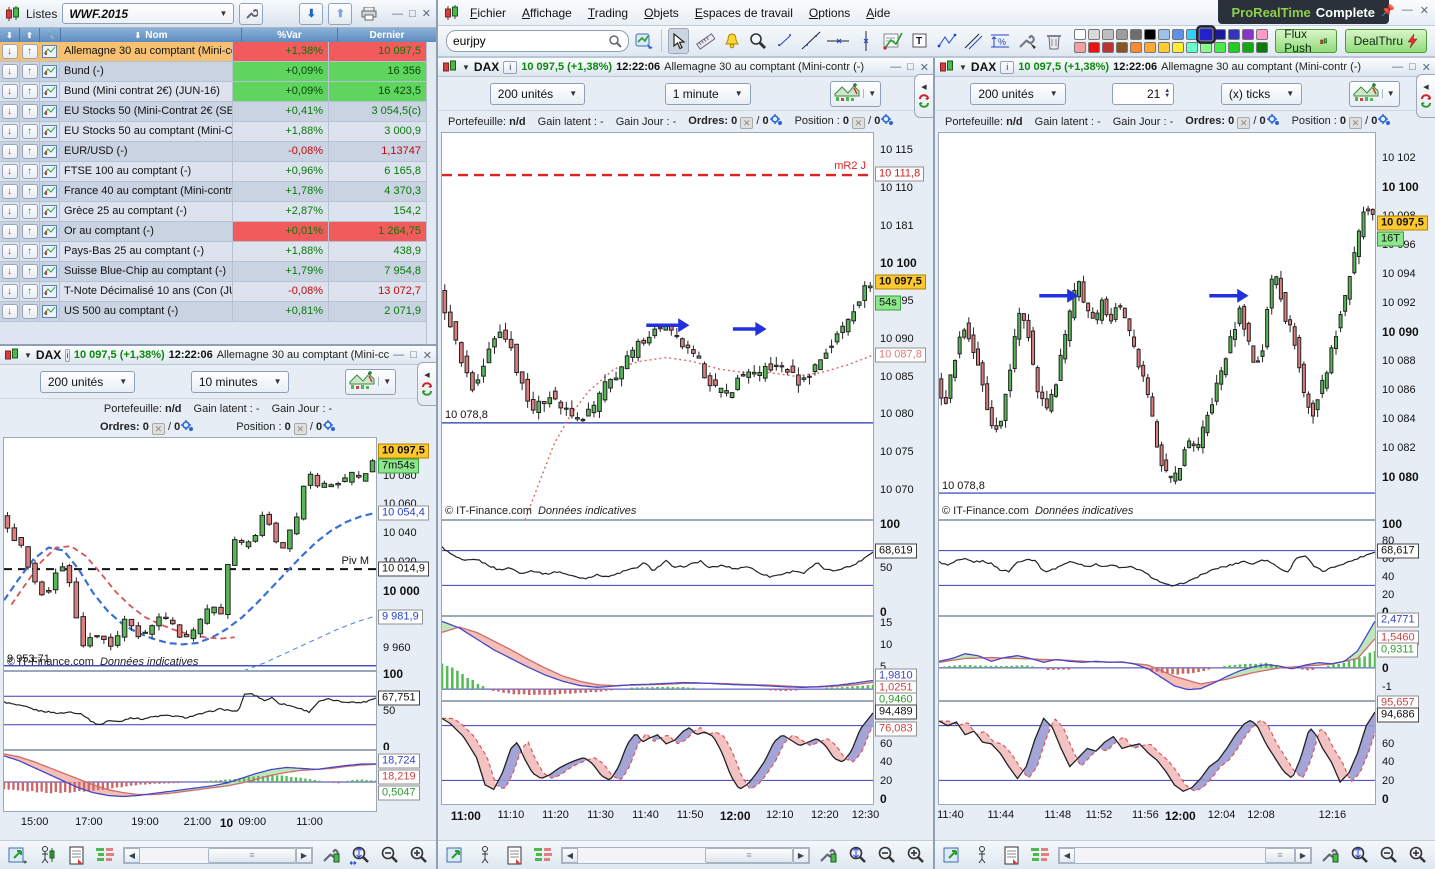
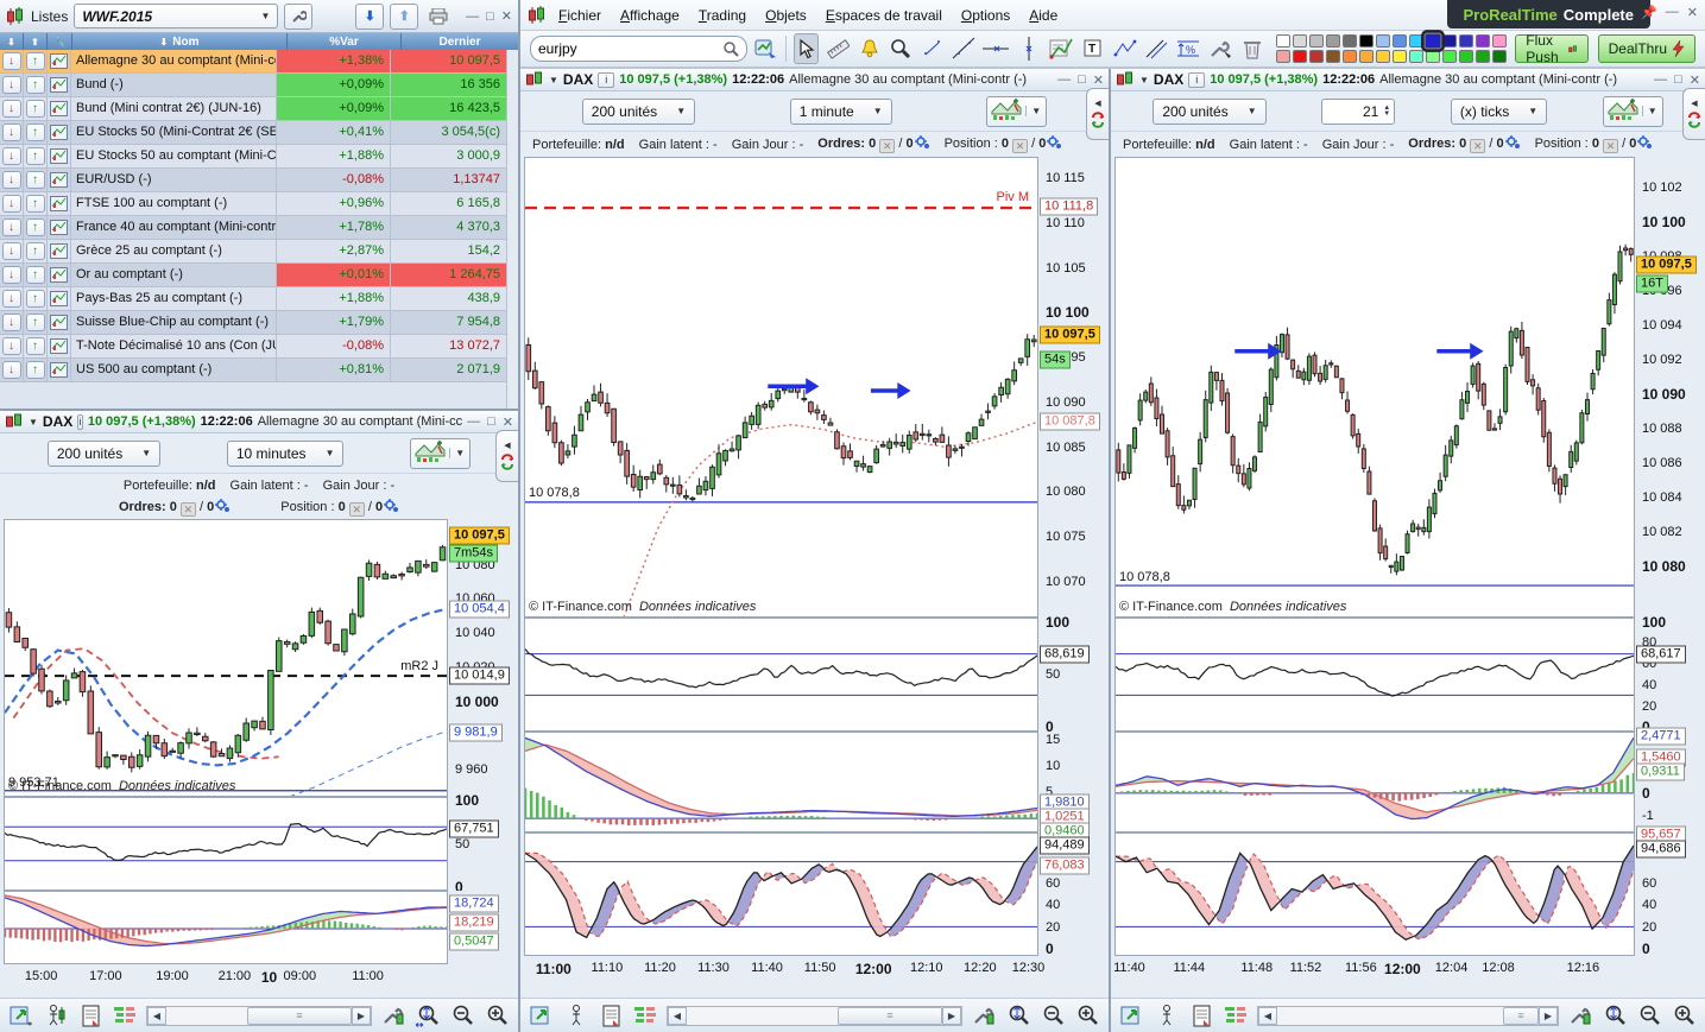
  Listes
  WWF.2015
  ▼
  ⬇
  ⬆
  —
  □
  ✕
  ⬇
  ⬆
  🔧
  ⬇
  Nom
  %Var
  Dernier
  ↓
  ↑
  Allemagne 30 au comptant (Mini-c
  +1,38%
  10 097,5
  ↓
  ↑
  Bund (-)
  +0,09%
  16 356
  ↓
  ↑
  Bund (Mini contrat 2€) (JUN-16)
  +0,09%
  16 423,5
  ↓
  ↑
  EU Stocks 50 (Mini-Contrat 2€ (SE
  +0,41%
  3 054,5(c)
  ↓
  ↑
  EU Stocks 50 au comptant (Mini-C
  +1,88%
  3 000,9
  ↓
  ↑
  EUR/USD (-)
  -0,08%
  1,13747
  ↓
  ↑
  FTSE 100 au comptant (-)
  +0,96%
  6 165,8
  ↓
  ↑
  France 40 au comptant (Mini-contr
  +1,78%
  4 370,3
  ↓
  ↑
  Grèce 25 au comptant (-)
  +2,87%
  154,2
  ↓
  ↑
  Or au comptant (-)
  +0,01%
  1 264,75
  ↓
  ↑
  Pays-Bas 25 au comptant (-)
  +1,88%
  438,9
  ↓
  ↑
  Suisse Blue-Chip au comptant (-)
  +1,79%
  7 954,8
  ↓
  ↑
  T-Note Décimalisé 10 ans (Con (J
  -0,08%
  13 072,7
  ↓
  ↑
  US 500 au comptant (-)
  +0,81%
  2 071,9
  ▼
  DAX
  i
  10 097,5 (+1,38%)
  12:22:06
  Allemagne 30 au comptant (Mini-cc
  —
  □
  ✕
  200 unités
  ▼
  10 minutes
  ▼
  ▼
  Portefeuille: n/d
  Gain latent : -
  Gain Jour : -
  Ordres: 0 ✕ / 0
  Position : 0 ✕ / 0
- Piv M
+ mR2 J
  9 953,71
  10 080
  10 040
  10 000
  9 960
  10 097,5
  7m54s
  10 054,4
  10 014,9
  9 981,9
  © IT-Finance.com Données indicatives
  100
  50
  0
  67,751
  18,724
  18,219
  0,5047
  15:00
  17:00
  19:00
  21:00
  10
  09:00
  11:00
  ◀
  ≡
  ▶
  ProRealTime
  Complete
  📌
  —
  ✕
  Fichier Affichage Trading Objets Espaces de travail Options Aide
  eurjpy
  T
  %
  Flux Push
  DealThru
  ▼
  DAX
  i
  10 097,5 (+1,38%)
  12:22:06
  Allemagne 30 au comptant (Mini-contr (-)
  —
  □
  ✕
  200 unités
  ▼
  1 minute
  ▼
  ▼
  Portefeuille: n/d
  Gain latent : -
  Gain Jour : -
  Ordres: 0 ✕ / 0
  Position : 0 ✕ / 0
- mR2 J
+ Piv M
  10 078,8
  10 115
  10 110
- 10 181
+ 10 105
  10 100
  10 090
  10 085
  10 080
  10 075
  10 070
  10 111,8
  10 097,5
  54s
  10 087,8
  © IT-Finance.com Données indicatives
  100
  50
  0
  68,619
  15
  10
  1,9810
  1,0251
  0,9460
  60
  40
  20
  0
  94,489
  76,083
  11:00
  11:10
  11:20
  11:30
  11:40
  11:50
  12:00
  12:10
  12:20
  12:30
  ◀
  ≡
  ▶
  ▼
  DAX
  i
  10 097,5 (+1,38%)
  12:22:06
  Allemagne 30 au comptant (Mini-contr (-)
  —
  □
  ✕
  200 unités
  ▼
  21
  (x) ticks
  ▼
  ▼
  Portefeuille: n/d
  Gain latent : -
  Gain Jour : -
  Ordres: 0 ✕ / 0
  Position : 0 ✕ / 0
  10 078,8
  10 102
  10 100
  10 094
  10 092
  10 090
  10 088
  10 086
  10 084
  10 082
  10 080
  10 097,5
  16T
  © IT-Finance.com Données indicatives
  100
  80
  60
  40
  20
  68,617
  0
  -1
  2,4771
  1,5460
  0,9311
  60
  40
  20
  0
  95,657
  94,686
  11:40
  11:44
  11:48
  11:52
  11:56
  12:00
  12:04
  12:08
  12:16
  ◀
  ≡
  ▶
